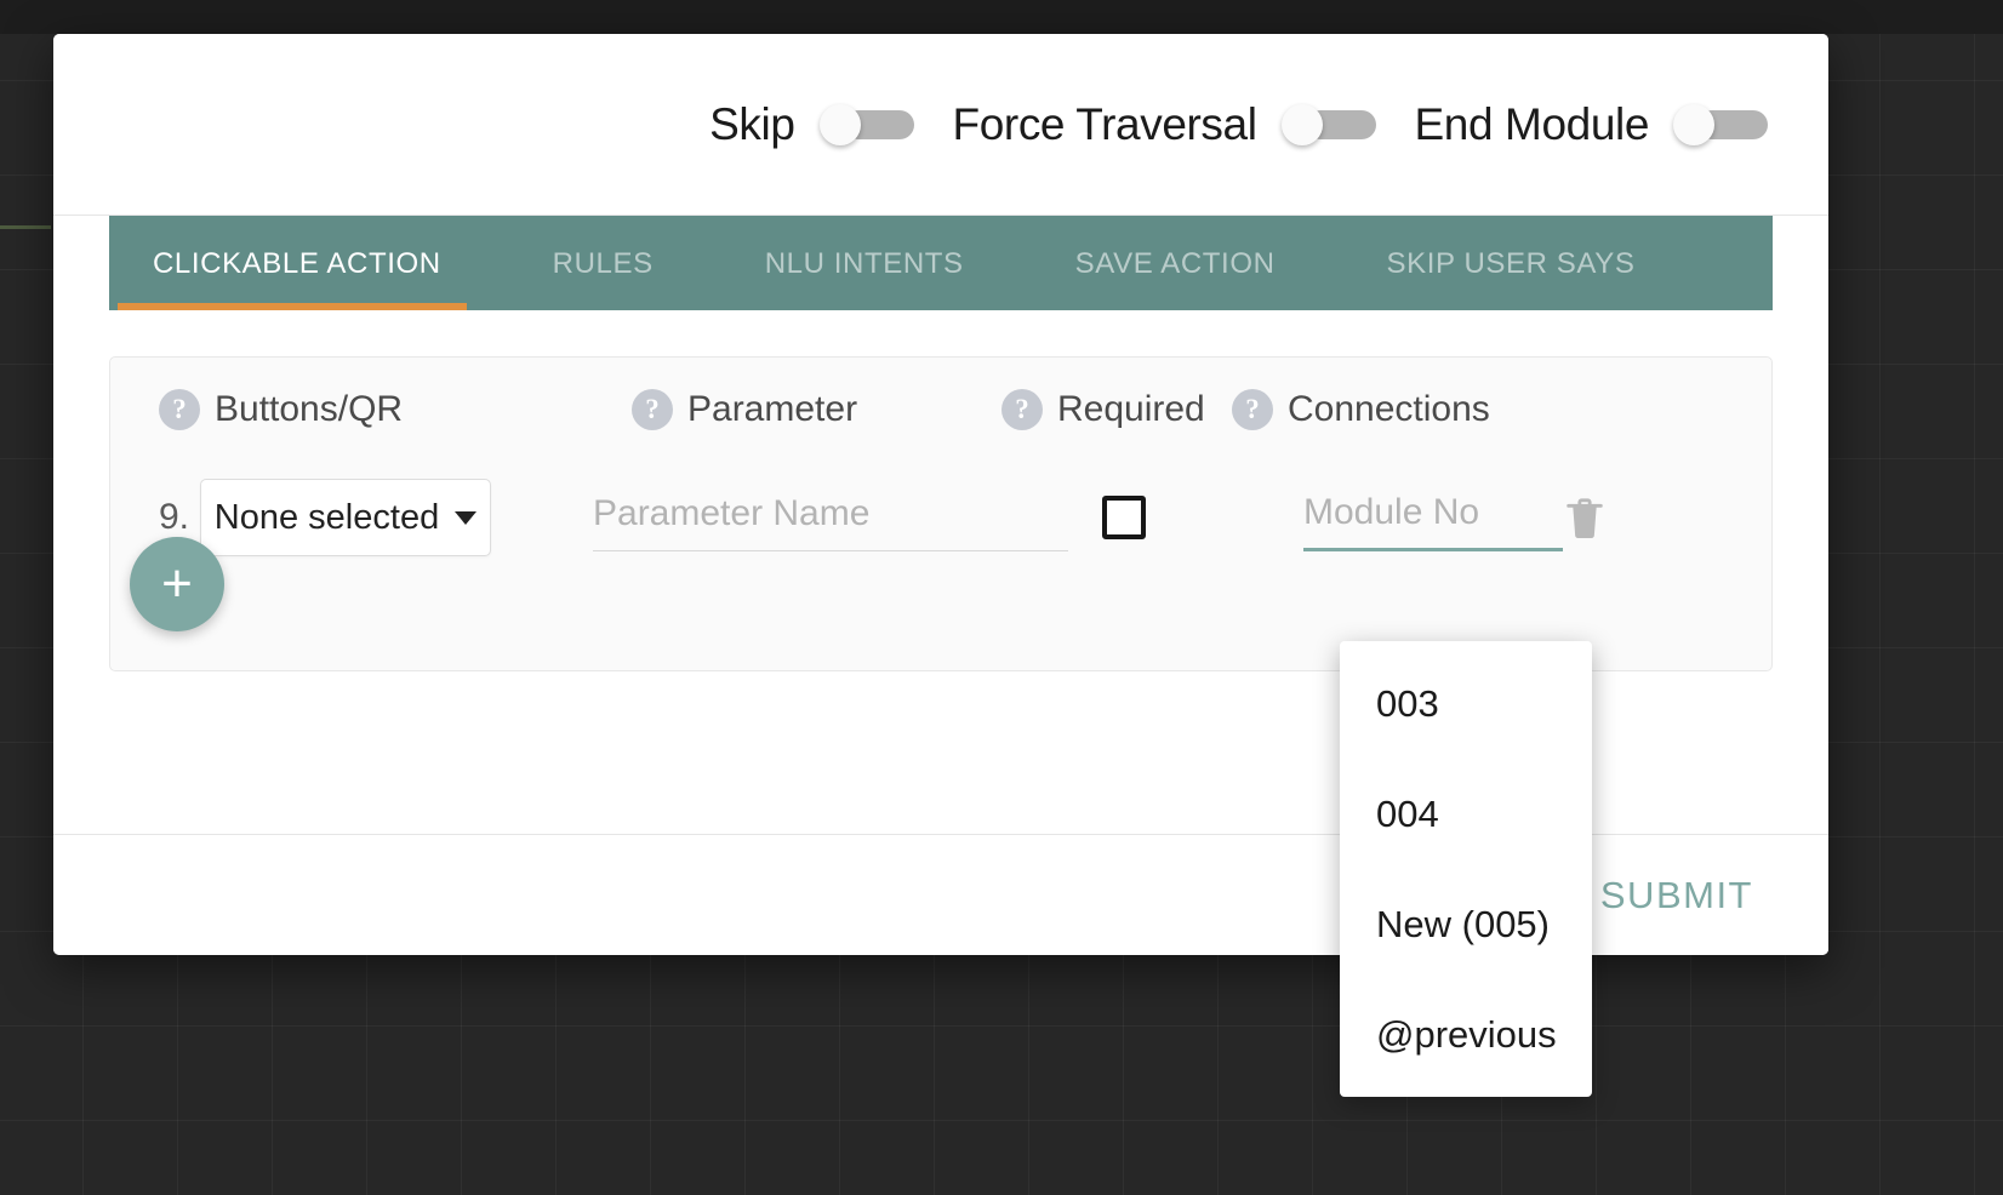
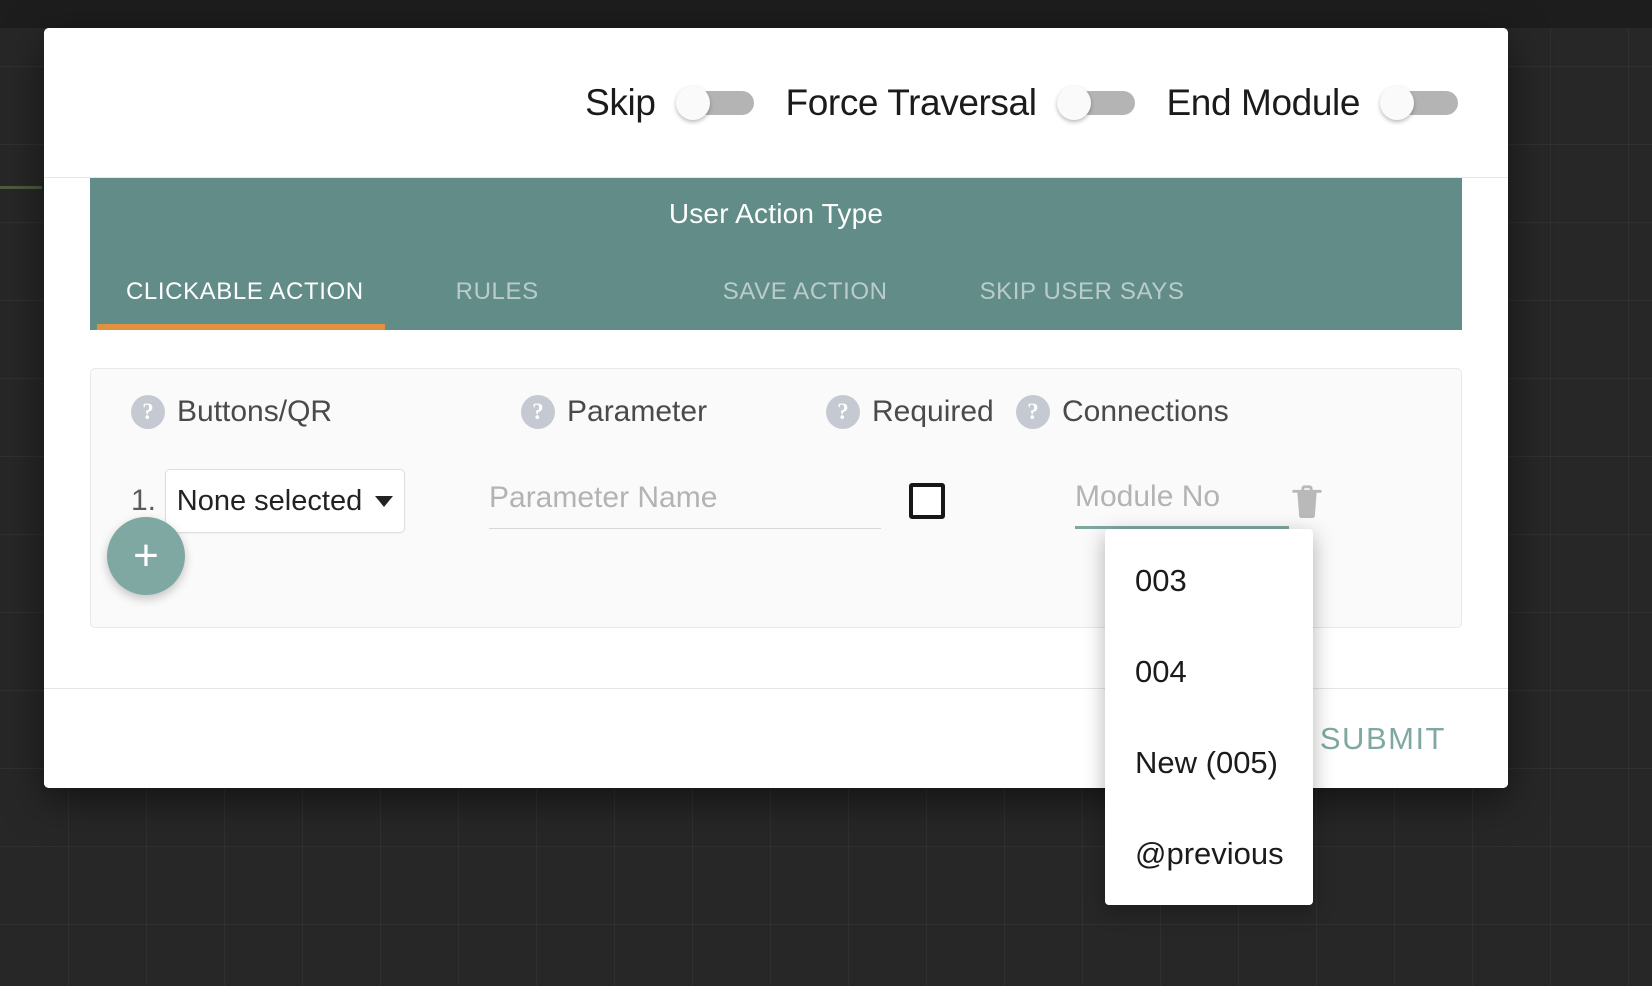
  Skip
  Force Traversal
  End Module
+ User Action Type
  CLICKABLE ACTION
  RULES
- NLU INTENTS
  SAVE ACTION
  SKIP USER SAYS
  ?
  Buttons/QR
  ?
  Parameter
  ?
  Required
  ?
  Connections
- 9.
+ 1.
  None selected
  Parameter Name
  Module No
  +
  SUBMIT
  003
  004
  New (005)
  @previous
